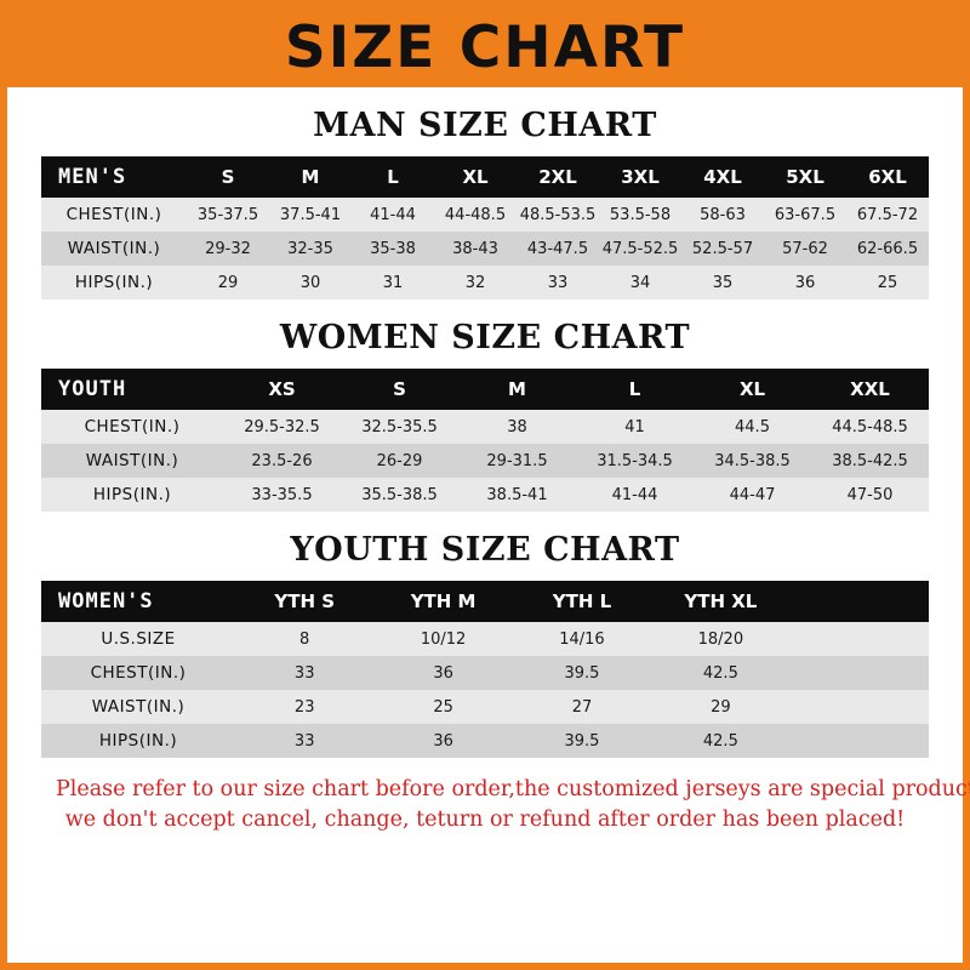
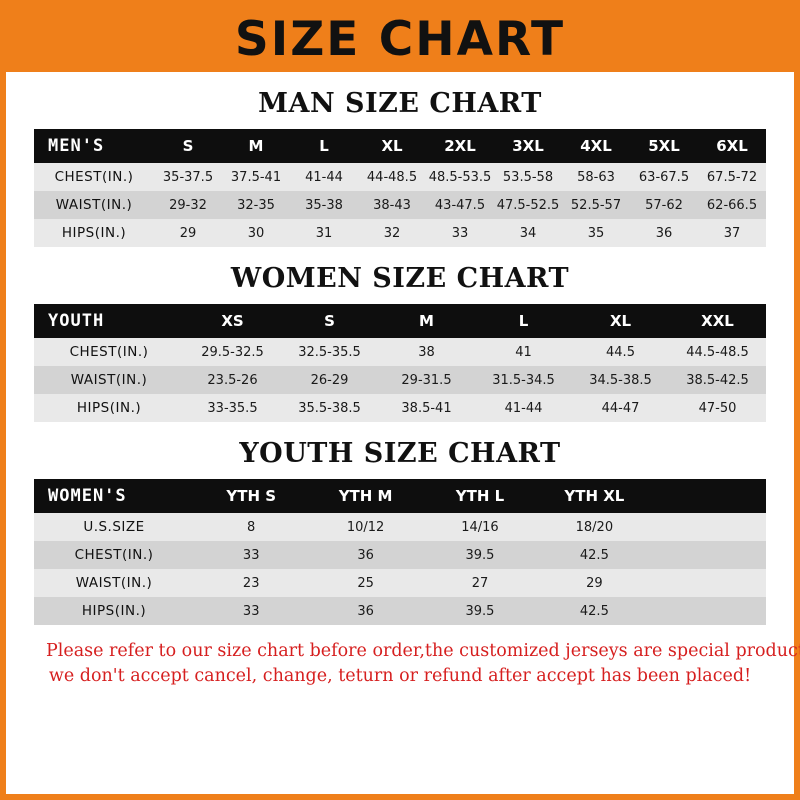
  SIZE CHART
  MAN SIZE CHART
  MEN'S	S	M	L	XL	2XL	3XL	4XL	5XL	6XL
  CHEST(IN.)	35-37.5	37.5-41	41-44	44-48.5	48.5-53.5	53.5-58	58-63	63-67.5	67.5-72
  WAIST(IN.)	29-32	32-35	35-38	38-43	43-47.5	47.5-52.5	52.5-57	57-62	62-66.5
- HIPS(IN.)	29	30	31	32	33	34	35	36	25
+ HIPS(IN.)	29	30	31	32	33	34	35	36	37
  WOMEN SIZE CHART
  YOUTH	XS	S	M	L	XL	XXL
  CHEST(IN.)	29.5-32.5	32.5-35.5	38	41	44.5	44.5-48.5
  WAIST(IN.)	23.5-26	26-29	29-31.5	31.5-34.5	34.5-38.5	38.5-42.5
  HIPS(IN.)	33-35.5	35.5-38.5	38.5-41	41-44	44-47	47-50
  YOUTH SIZE CHART
  WOMEN'S	YTH S	YTH M	YTH L	YTH XL
  U.S.SIZE	8	10/12	14/16	18/20
  CHEST(IN.)	33	36	39.5	42.5
  WAIST(IN.)	23	25	27	29
  HIPS(IN.)	33	36	39.5	42.5
  Please refer to our size chart before order,the customized jerseys are special produc
- we don't accept cancel, change, teturn or refund after order has been placed!
+ we don't accept cancel, change, teturn or refund after accept has been placed!
